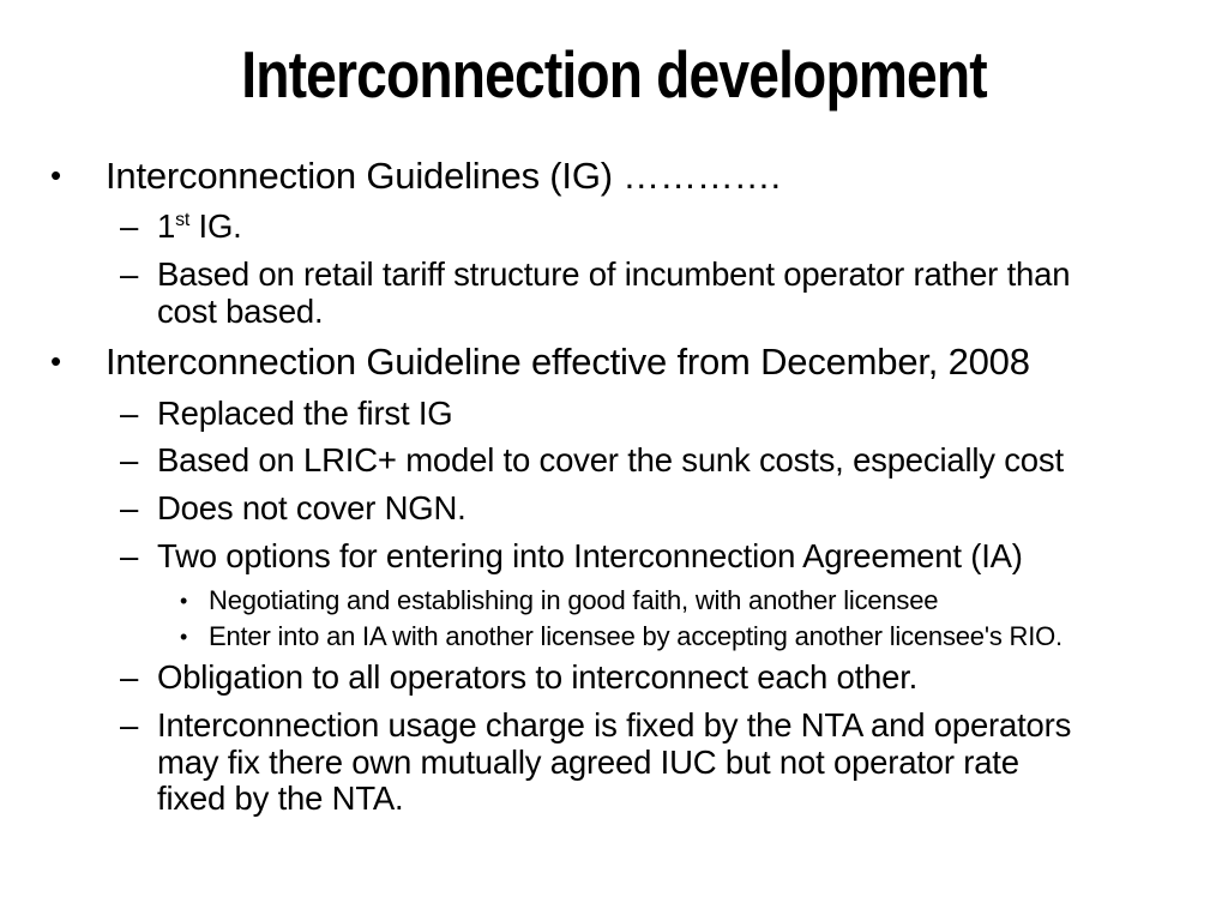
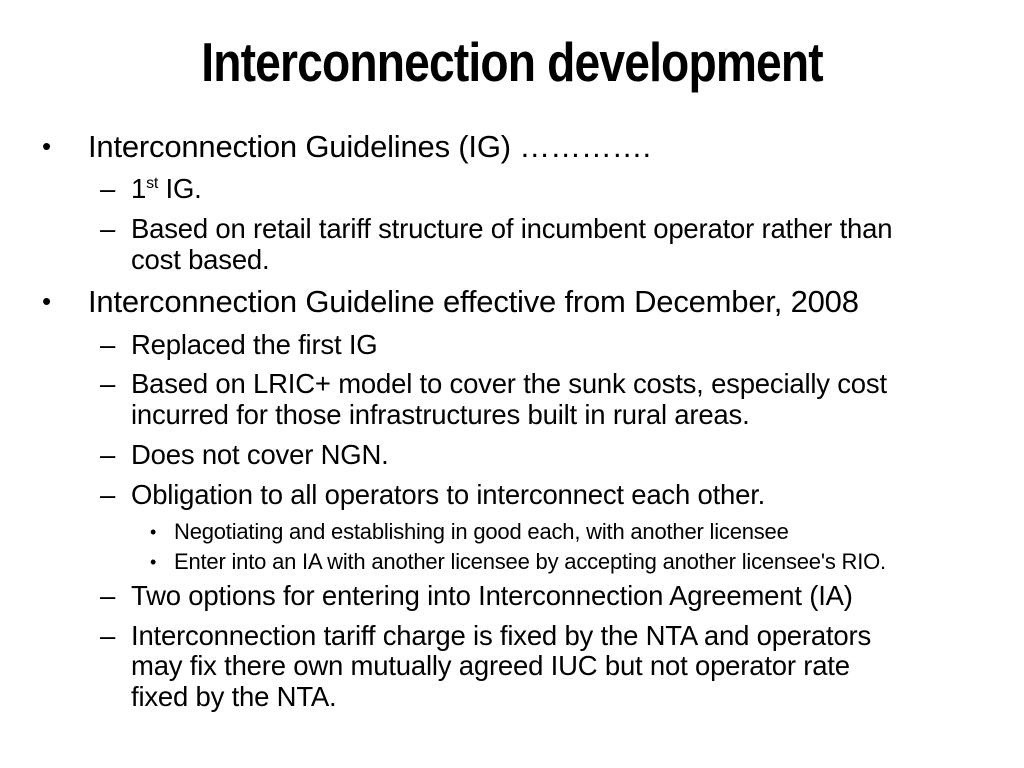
  Interconnection development
  •
  Interconnection Guidelines (IG) ………….
  –
  1st IG.
  –
  Based on retail tariff structure of incumbent operator rather than
  cost based.
  •
  Interconnection Guideline effective from December, 2008
  –
  Replaced the first IG
  –
  Based on LRIC+ model to cover the sunk costs, especially cost
+ incurred for those infrastructures built in rural areas.
  –
  Does not cover NGN.
  –
- Two options for entering into Interconnection Agreement (IA)
+ Obligation to all operators to interconnect each other.
  •
- Negotiating and establishing in good faith, with another licensee
+ Negotiating and establishing in good each, with another licensee
  •
  Enter into an IA with another licensee by accepting another licensee's RIO.
  –
- Obligation to all operators to interconnect each other.
+ Two options for entering into Interconnection Agreement (IA)
  –
- Interconnection usage charge is fixed by the NTA and operators
+ Interconnection tariff charge is fixed by the NTA and operators
  may fix there own mutually agreed IUC but not operator rate
  fixed by the NTA.
